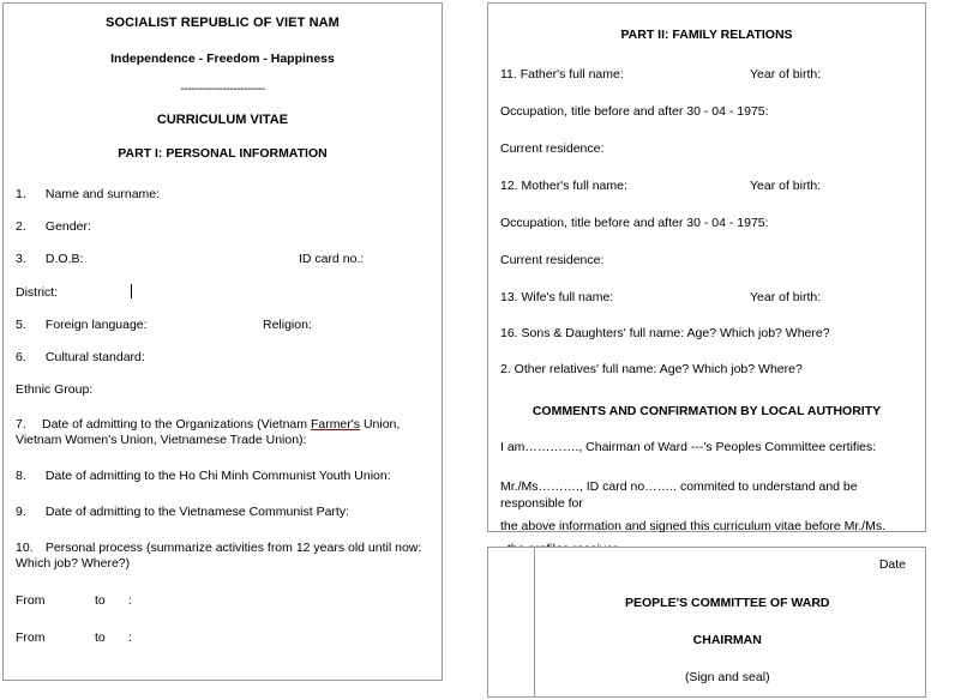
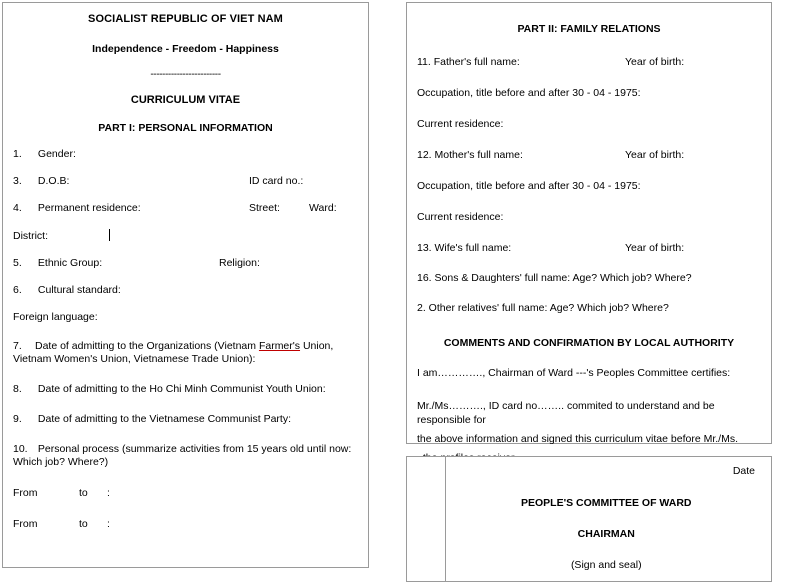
  SOCIALIST REPUBLIC OF VIET NAM
  Independence - Freedom - Happiness
  ------------------------
  CURRICULUM VITAE
  PART I: PERSONAL INFORMATION
- 1. Name and surname:
- 2. Gender:
+ 1. Gender:
  3. D.O.B:
  ID card no.:
+ 4. Permanent residence:
+ Street:
+ Ward:
  District:
- 5. Foreign language:
+ 5. Ethnic Group:
  Religion:
  6. Cultural standard:
- Ethnic Group:
+ Foreign language:
  7. Date of admitting to the Organizations (Vietnam Farmer's Union, Vietnam Women's Union, Vietnamese Trade Union):
  8. Date of admitting to the Ho Chi Minh Communist Youth Union:
  9. Date of admitting to the Vietnamese Communist Party:
- 10. Personal process (summarize activities from 12 years old until now: Which job? Where?)
+ 10. Personal process (summarize activities from 15 years old until now: Which job? Where?)
  From
  to
  :
  From
  to
  :
  PART II: FAMILY RELATIONS
  11. Father's full name:
  Year of birth:
  Occupation, title before and after 30 - 04 - 1975:
  Current residence:
  12. Mother's full name:
  Year of birth:
  Occupation, title before and after 30 - 04 - 1975:
  Current residence:
  13. Wife's full name:
  Year of birth:
  16. Sons & Daughters' full name: Age? Which job? Where?
  2. Other relatives' full name: Age? Which job? Where?
  COMMENTS AND CONFIRMATION BY LOCAL AUTHORITY
  I am…………., Chairman of Ward ---'s Peoples Committee certifies:
  Mr./Ms………., ID card no…….. commited to understand and be responsible for
  the above information and signed this curriculum vitae before Mr./Ms.
  	Date PEOPLE'S COMMITTEE OF WARD CHAIRMAN (Sign and seal)
